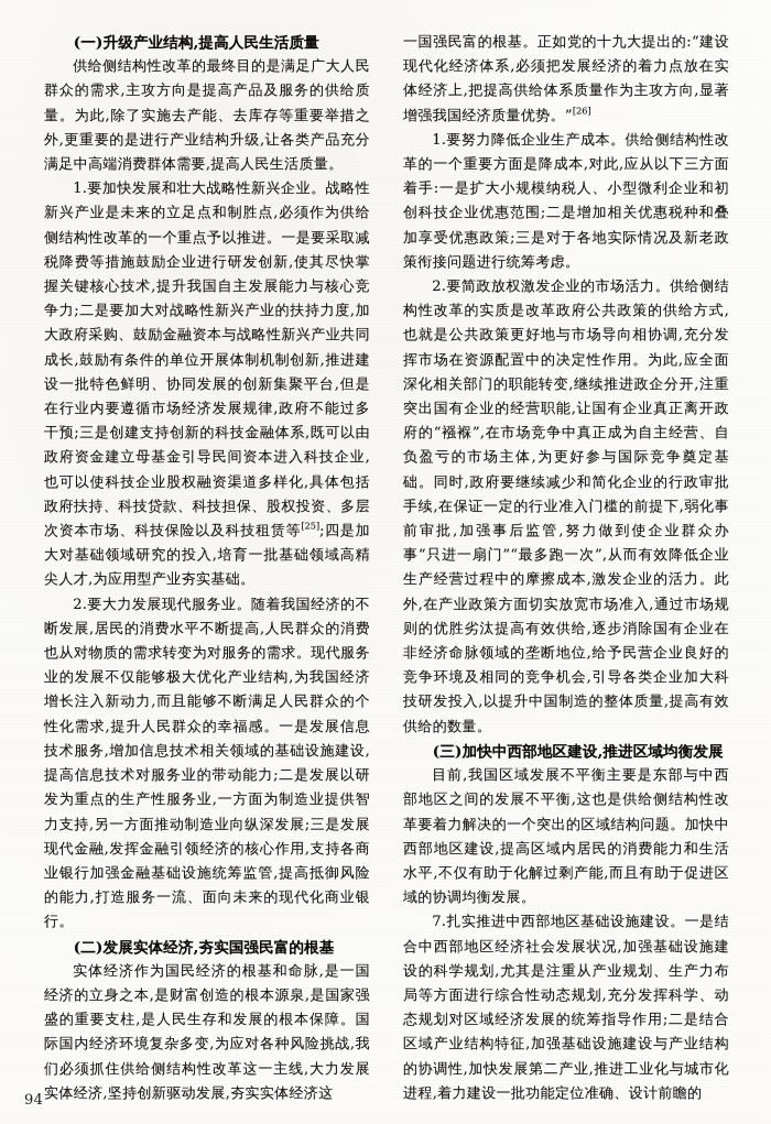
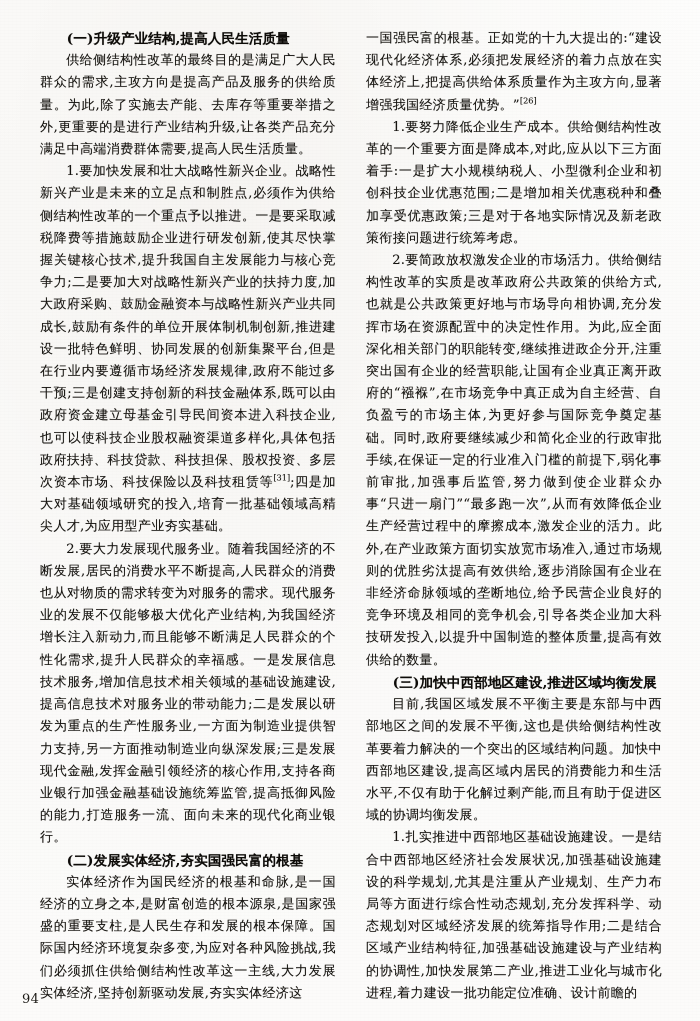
  (一)升级产业结构,提高人民生活质量
  供给侧结构性改革的最终目的是满足广大人民群众的需求,主攻方向是提高产品及服务的供给质量。为此,除了实施去产能、去库存等重要举措之外,更重要的是进行产业结构升级,让各类产品充分满足中高端消费群体需要,提高人民生活质量。
- 1.要加快发展和壮大战略性新兴企业。战略性新兴产业是未来的立足点和制胜点,必须作为供给侧结构性改革的一个重点予以推进。一是要采取减税降费等措施鼓励企业进行研发创新,使其尽快掌握关键核心技术,提升我国自主发展能力与核心竞争力;二是要加大对战略性新兴产业的扶持力度,加大政府采购、鼓励金融资本与战略性新兴产业共同成长,鼓励有条件的单位开展体制机制创新,推进建设一批特色鲜明、协同发展的创新集聚平台,但是在行业内要遵循市场经济发展规律,政府不能过多干预;三是创建支持创新的科技金融体系,既可以由政府资金建立母基金引导民间资本进入科技企业,也可以使科技企业股权融资渠道多样化,具体包括政府扶持、科技贷款、科技担保、股权投资、多层次资本市场、科技保险以及科技租赁等[25];四是加大对基础领域研究的投入,培育一批基础领域高精尖人才,为应用型产业夯实基础。
+ 1.要加快发展和壮大战略性新兴企业。战略性新兴产业是未来的立足点和制胜点,必须作为供给侧结构性改革的一个重点予以推进。一是要采取减税降费等措施鼓励企业进行研发创新,使其尽快掌握关键核心技术,提升我国自主发展能力与核心竞争力;二是要加大对战略性新兴产业的扶持力度,加大政府采购、鼓励金融资本与战略性新兴产业共同成长,鼓励有条件的单位开展体制机制创新,推进建设一批特色鲜明、协同发展的创新集聚平台,但是在行业内要遵循市场经济发展规律,政府不能过多干预;三是创建支持创新的科技金融体系,既可以由政府资金建立母基金引导民间资本进入科技企业,也可以使科技企业股权融资渠道多样化,具体包括政府扶持、科技贷款、科技担保、股权投资、多层次资本市场、科技保险以及科技租赁等[31];四是加大对基础领域研究的投入,培育一批基础领域高精尖人才,为应用型产业夯实基础。
  2.要大力发展现代服务业。随着我国经济的不断发展,居民的消费水平不断提高,人民群众的消费也从对物质的需求转变为对服务的需求。现代服务业的发展不仅能够极大优化产业结构,为我国经济增长注入新动力,而且能够不断满足人民群众的个性化需求,提升人民群众的幸福感。一是发展信息技术服务,增加信息技术相关领域的基础设施建设,提高信息技术对服务业的带动能力;二是发展以研发为重点的生产性服务业,一方面为制造业提供智力支持,另一方面推动制造业向纵深发展;三是发展现代金融,发挥金融引领经济的核心作用,支持各商业银行加强金融基础设施统筹监管,提高抵御风险的能力,打造服务一流、面向未来的现代化商业银行。
  (二)发展实体经济,夯实国强民富的根基
  实体经济作为国民经济的根基和命脉,是一国经济的立身之本,是财富创造的根本源泉,是国家强盛的重要支柱,是人民生存和发展的根本保障。国际国内经济环境复杂多变,为应对各种风险挑战,我们必须抓住供给侧结构性改革这一主线,大力发展实体经济,坚持创新驱动发展,夯实实体经济这
  一国强民富的根基。正如党的十九大提出的:“建设现代化经济体系,必须把发展经济的着力点放在实体经济上,把提高供给体系质量作为主攻方向,显著增强我国经济质量优势。”[26]
  1.要努力降低企业生产成本。供给侧结构性改革的一个重要方面是降成本,对此,应从以下三方面着手:一是扩大小规模纳税人、小型微利企业和初创科技企业优惠范围;二是增加相关优惠税种和叠加享受优惠政策;三是对于各地实际情况及新老政策衔接问题进行统筹考虑。
  2.要简政放权激发企业的市场活力。供给侧结构性改革的实质是改革政府公共政策的供给方式,也就是公共政策更好地与市场导向相协调,充分发挥市场在资源配置中的决定性作用。为此,应全面深化相关部门的职能转变,继续推进政企分开,注重突出国有企业的经营职能,让国有企业真正离开政府的“襁褓”,在市场竞争中真正成为自主经营、自负盈亏的市场主体,为更好参与国际竞争奠定基础。同时,政府要继续减少和简化企业的行政审批手续,在保证一定的行业准入门槛的前提下,弱化事前审批,加强事后监管,努力做到使企业群众办事“只进一扇门”“最多跑一次”,从而有效降低企业生产经营过程中的摩擦成本,激发企业的活力。此外,在产业政策方面切实放宽市场准入,通过市场规则的优胜劣汰提高有效供给,逐步消除国有企业在非经济命脉领域的垄断地位,给予民营企业良好的竞争环境及相同的竞争机会,引导各类企业加大科技研发投入,以提升中国制造的整体质量,提高有效供给的数量。
  (三)加快中西部地区建设,推进区域均衡发展
  目前,我国区域发展不平衡主要是东部与中西部地区之间的发展不平衡,这也是供给侧结构性改革要着力解决的一个突出的区域结构问题。加快中西部地区建设,提高区域内居民的消费能力和生活水平,不仅有助于化解过剩产能,而且有助于促进区域的协调均衡发展。
- 7.扎实推进中西部地区基础设施建设。一是结合中西部地区经济社会发展状况,加强基础设施建设的科学规划,尤其是注重从产业规划、生产力布局等方面进行综合性动态规划,充分发挥科学、动态规划对区域经济发展的统筹指导作用;二是结合区域产业结构特征,加强基础设施建设与产业结构的协调性,加快发展第二产业,推进工业化与城市化进程,着力建设一批功能定位准确、设计前瞻的
+ 1.扎实推进中西部地区基础设施建设。一是结合中西部地区经济社会发展状况,加强基础设施建设的科学规划,尤其是注重从产业规划、生产力布局等方面进行综合性动态规划,充分发挥科学、动态规划对区域经济发展的统筹指导作用;二是结合区域产业结构特征,加强基础设施建设与产业结构的协调性,加快发展第二产业,推进工业化与城市化进程,着力建设一批功能定位准确、设计前瞻的
  94
